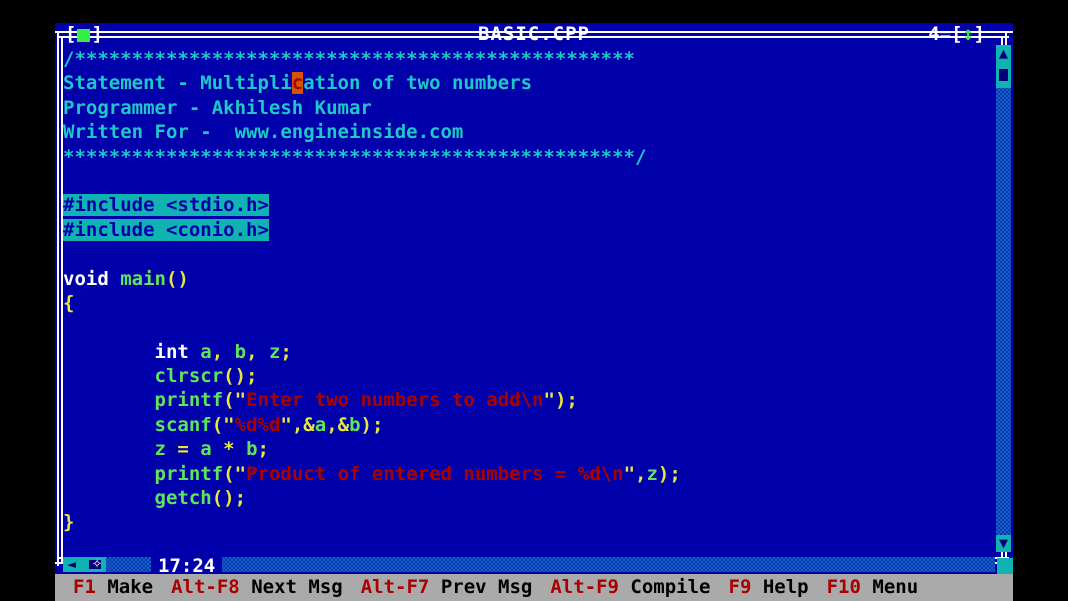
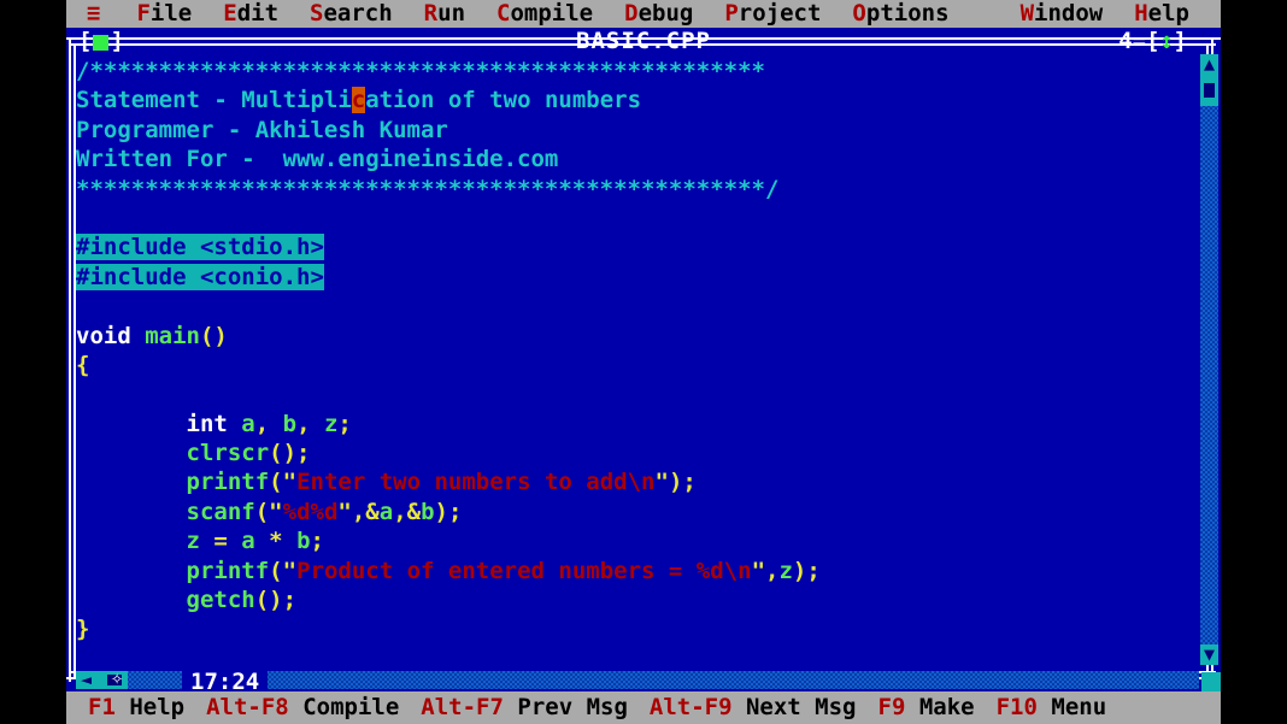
+ ≡
+ File
+ Edit
+ Search
+ Run
+ Compile
+ Debug
+ Project
+ Options
+ Window
+ Help
  [ ]
  BASIC.CPP
  4=[↕]
  /*************************************************
  Statement - Multiplication of two numbers
  Programmer - Akhilesh Kumar
  Written For - www.engineinside.com
  **************************************************/
  #include <stdio.h>
  #include <conio.h>
  void main()
  {
  int a, b, z;
  clrscr();
  printf("Enter two numbers to add\n");
  scanf("%d%d",&a,&b);
  z = a * b;
  printf("Product of entered numbers = %d\n",z);
  getch();
  }
  ▲
  ▼
  ◄
  ✧
  17:24
- F1 Make
+ F1 Help
- Alt-F8 Next Msg
+ Alt-F8 Compile
  Alt-F7 Prev Msg
- Alt-F9 Compile
+ Alt-F9 Next Msg
- F9 Help
+ F9 Make
  F10 Menu
